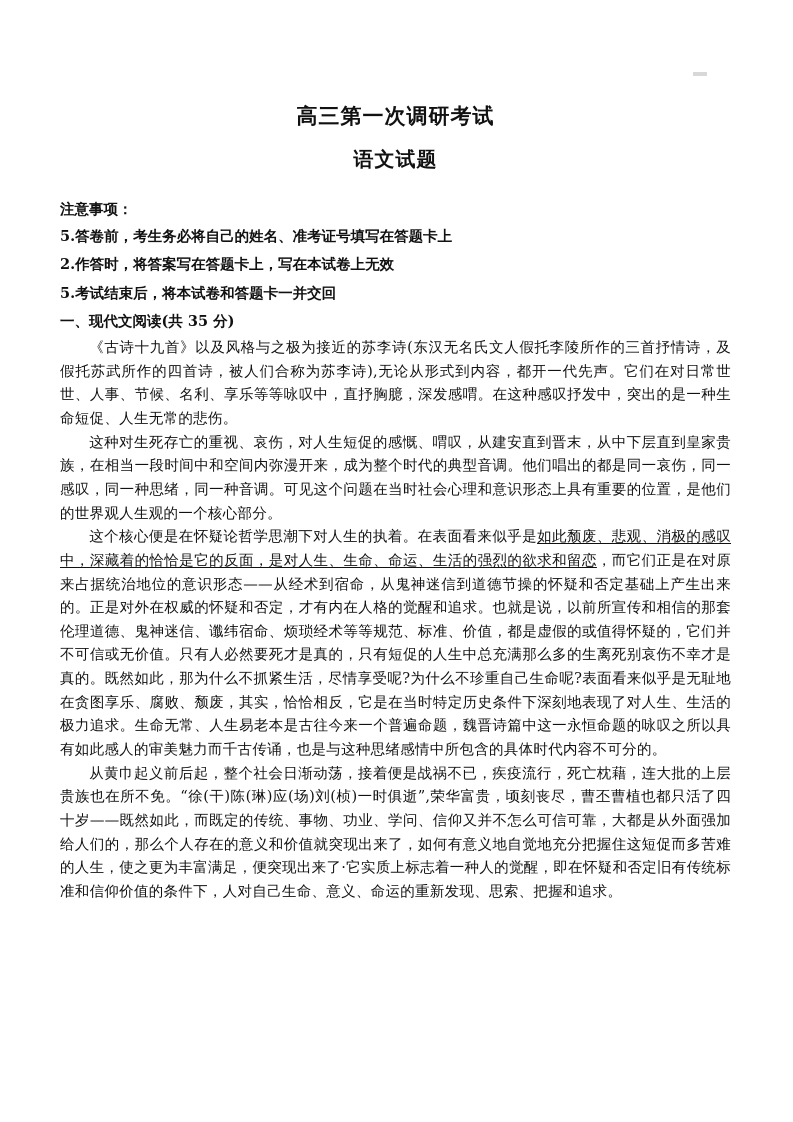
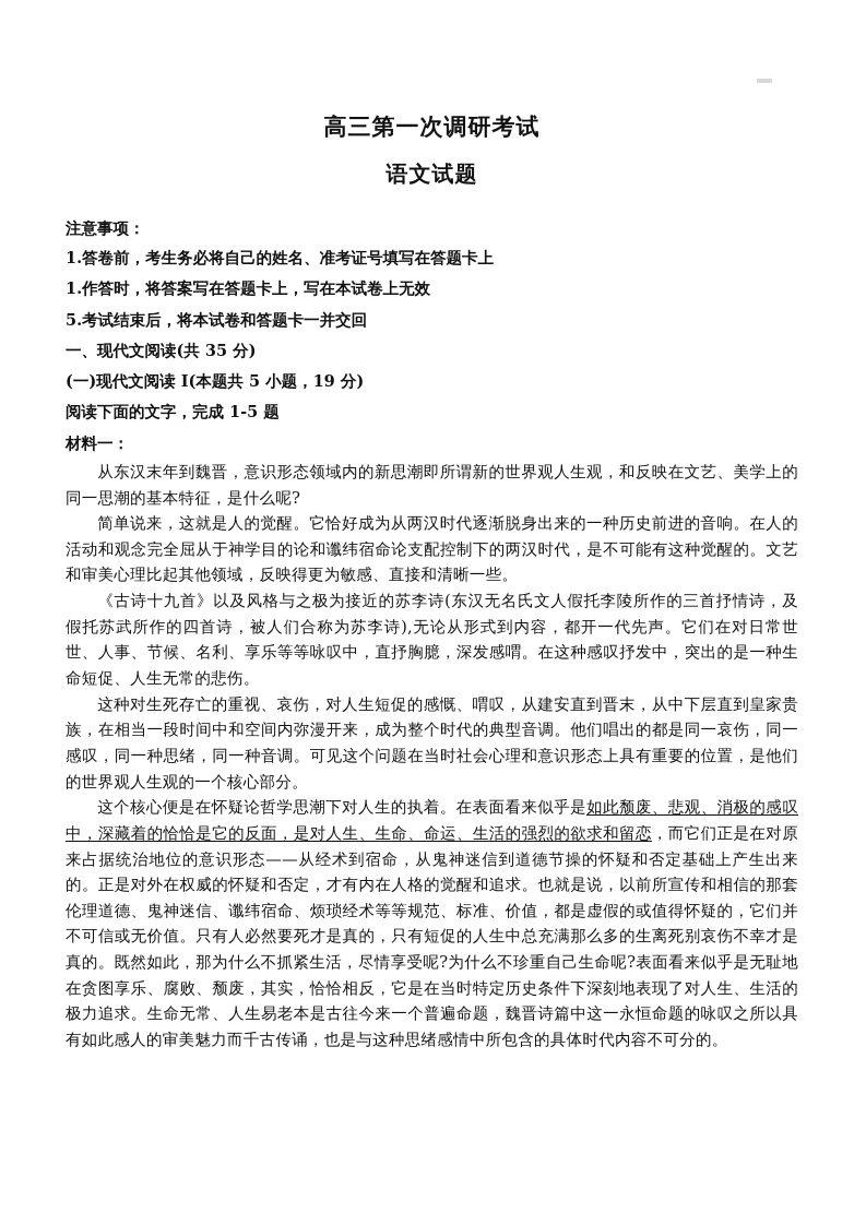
  高三第一次调研考试
  语文试题
  注意事项：
- 5.答卷前，考生务必将自己的姓名、准考证号填写在答题卡上
+ 1.答卷前，考生务必将自己的姓名、准考证号填写在答题卡上
- 2.作答时，将答案写在答题卡上，写在本试卷上无效
+ 1.作答时，将答案写在答题卡上，写在本试卷上无效
  5.考试结束后，将本试卷和答题卡一并交回
  一、现代文阅读(共 35 分)
+ (一)现代文阅读 I(本题共 5 小题，19 分)
+ 阅读下面的文字，完成 1-5 题
+ 材料一：
+ 从东汉末年到魏晋，意识形态领域内的新思潮即所谓新的世界观人生观，和反映在文艺、美学上的同一思潮的基本特征，是什么呢?
+ 简单说来，这就是人的觉醒。它恰好成为从两汉时代逐渐脱身出来的一种历史前进的音响。在人的活动和观念完全屈从于神学目的论和谶纬宿命论支配控制下的两汉时代，是不可能有这种觉醒的。文艺和审美心理比起其他领域，反映得更为敏感、直接和清晰一些。
  《古诗十九首》以及风格与之极为接近的苏李诗(东汉无名氏文人假托李陵所作的三首抒情诗，及假托苏武所作的四首诗，被人们合称为苏李诗),无论从形式到内容，都开一代先声。它们在对日常世世、人事、节候、名利、享乐等等咏叹中，直抒胸臆，深发感喟。在这种感叹抒发中，突出的是一种生命短促、人生无常的悲伤。
  这种对生死存亡的重视、哀伤，对人生短促的感慨、喟叹，从建安直到晋末，从中下层直到皇家贵族，在相当一段时间中和空间内弥漫开来，成为整个时代的典型音调。他们唱出的都是同一哀伤，同一感叹，同一种思绪，同一种音调。可见这个问题在当时社会心理和意识形态上具有重要的位置，是他们的世界观人生观的一个核心部分。
  这个核心便是在怀疑论哲学思潮下对人生的执着。在表面看来似乎是如此颓废、悲观、消极的感叹中，深藏着的恰恰是它的反面，是对人生、生命、命运、生活的强烈的欲求和留恋，而它们正是在对原来占据统治地位的意识形态——从经术到宿命，从鬼神迷信到道德节操的怀疑和否定基础上产生出来的。正是对外在权威的怀疑和否定，才有内在人格的觉醒和追求。也就是说，以前所宣传和相信的那套伦理道德、鬼神迷信、谶纬宿命、烦琐经术等等规范、标准、价值，都是虚假的或值得怀疑的，它们并不可信或无价值。只有人必然要死才是真的，只有短促的人生中总充满那么多的生离死别哀伤不幸才是真的。既然如此，那为什么不抓紧生活，尽情享受呢?为什么不珍重自己生命呢?表面看来似乎是无耻地在贪图享乐、腐败、颓废，其实，恰恰相反，它是在当时特定历史条件下深刻地表现了对人生、生活的极力追求。生命无常、人生易老本是古往今来一个普遍命题，魏晋诗篇中这一永恒命题的咏叹之所以具有如此感人的审美魅力而千古传诵，也是与这种思绪感情中所包含的具体时代内容不可分的。
- 从黄巾起义前后起，整个社会日渐动荡，接着便是战祸不已，疾疫流行，死亡枕藉，连大批的上层贵族也在所不免。“徐(干)陈(琳)应(场)刘(桢)一时俱逝”,荣华富贵，顷刻丧尽，曹丕曹植也都只活了四十岁——既然如此，而既定的传统、事物、功业、学问、信仰又并不怎么可信可靠，大都是从外面强加给人们的，那么个人存在的意义和价值就突现出来了，如何有意义地自觉地充分把握住这短促而多苦难的人生，使之更为丰富满足，便突现出来了·它实质上标志着一种人的觉醒，即在怀疑和否定旧有传统标准和信仰价值的条件下，人对自己生命、意义、命运的重新发现、思索、把握和追求。
